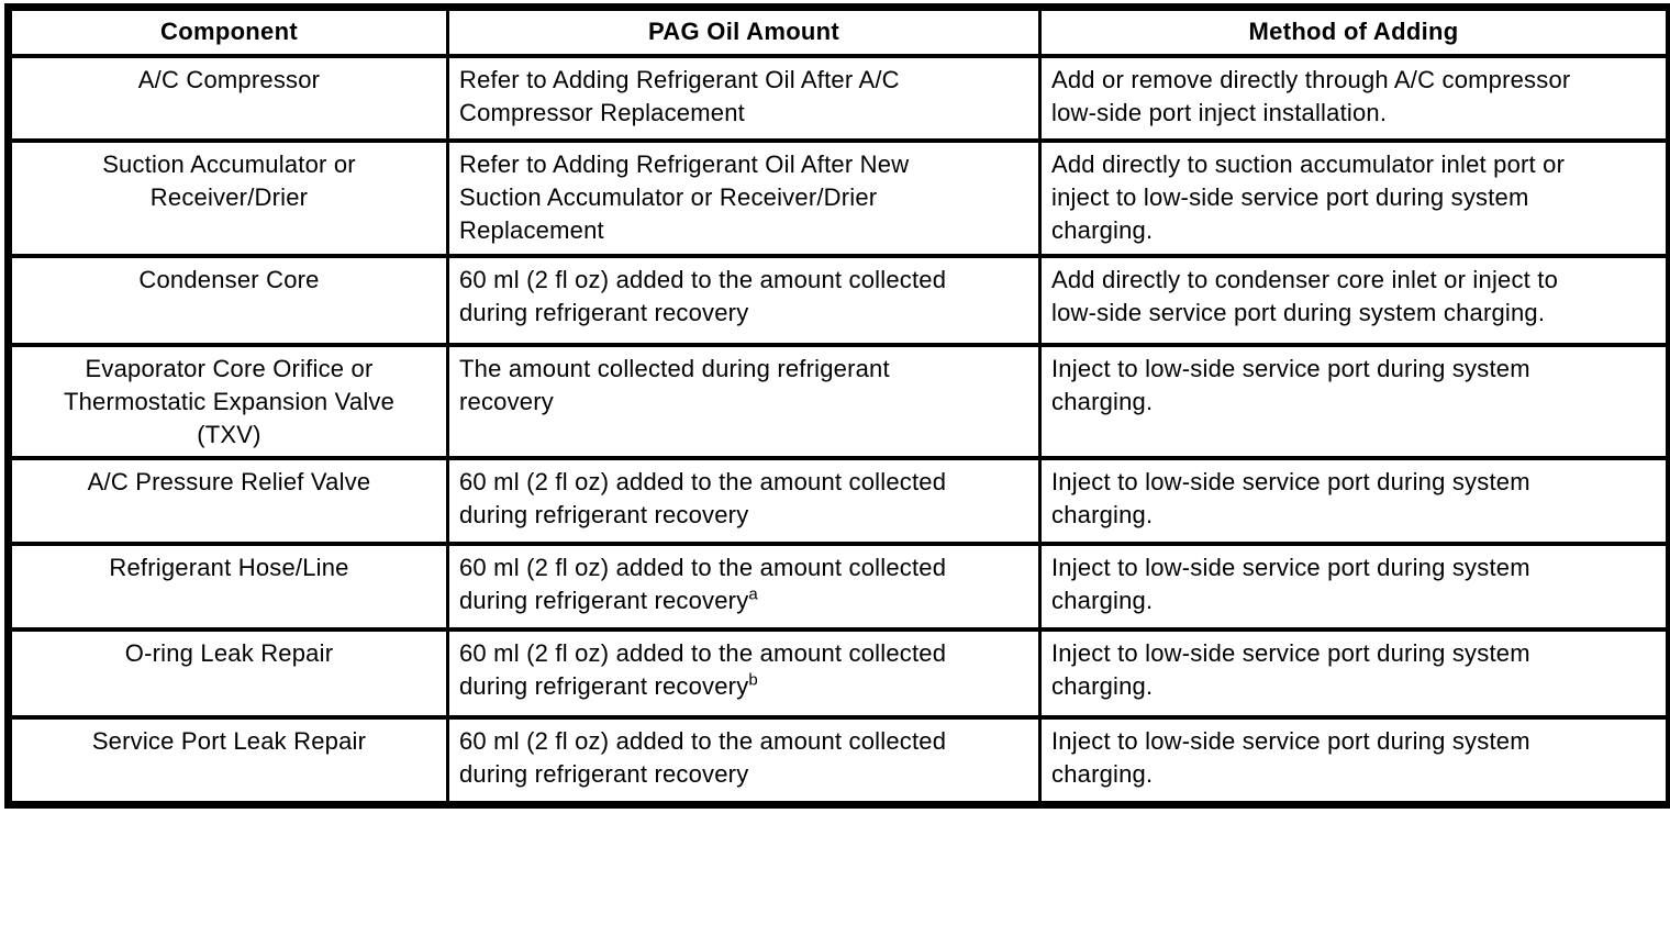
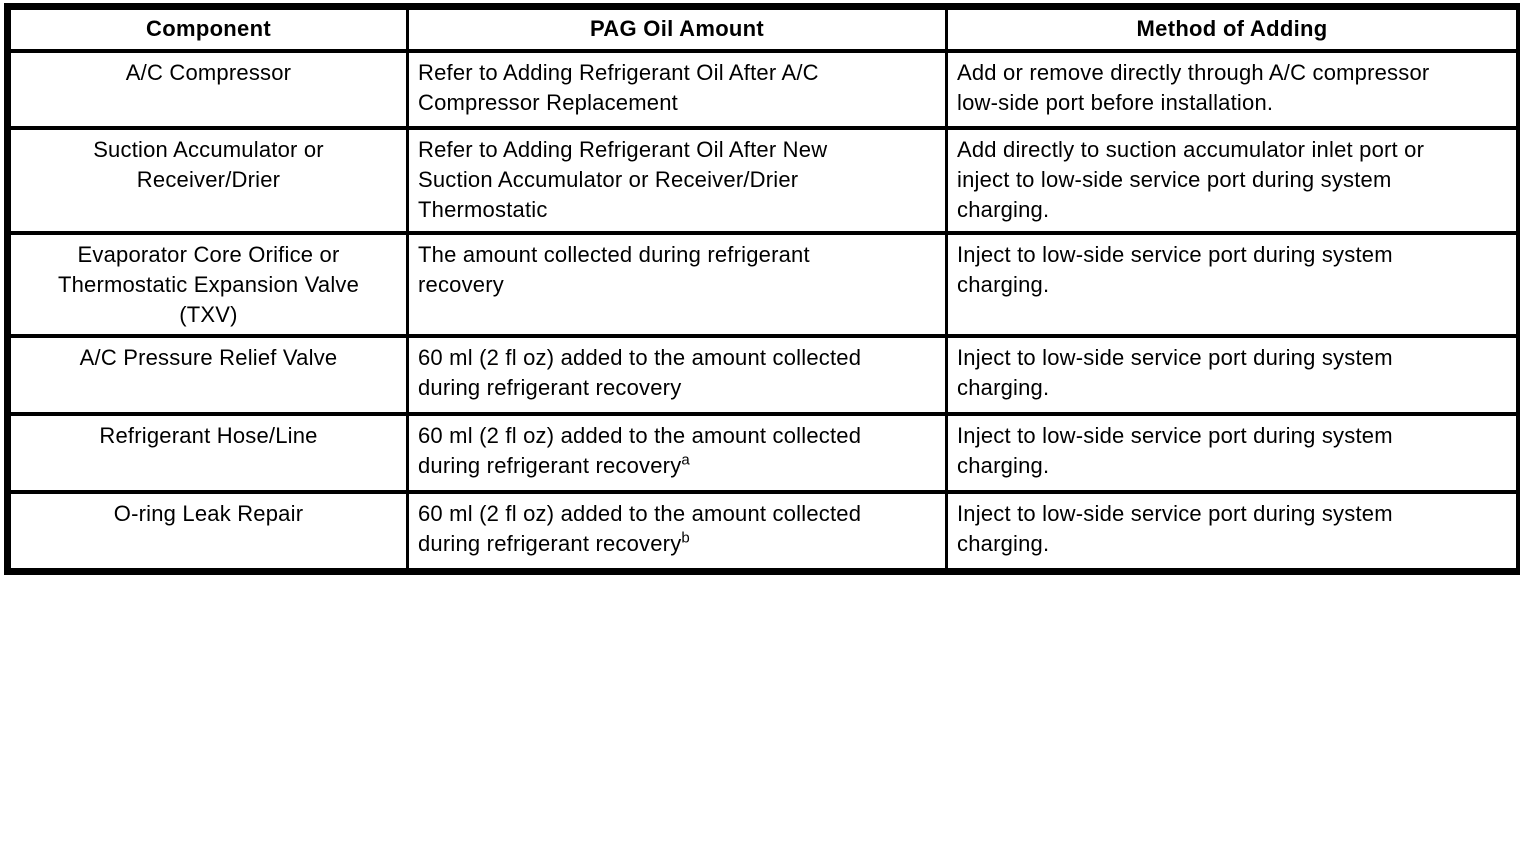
  Component	PAG Oil Amount	Method of Adding
- A/C Compressor	Refer to Adding Refrigerant Oil After A/C Compressor Replacement	Add or remove directly through A/C compressor low-side port inject installation.
+ A/C Compressor	Refer to Adding Refrigerant Oil After A/C Compressor Replacement	Add or remove directly through A/C compressor low-side port before installation.
- Suction Accumulator or Receiver/Drier	Refer to Adding Refrigerant Oil After New Suction Accumulator or Receiver/Drier Replacement	Add directly to suction accumulator inlet port or inject to low-side service port during system charging.
+ Suction Accumulator or Receiver/Drier	Refer to Adding Refrigerant Oil After New Suction Accumulator or Receiver/Drier Thermostatic	Add directly to suction accumulator inlet port or inject to low-side service port during system charging.
- Condenser Core	60 ml (2 fl oz) added to the amount collected during refrigerant recovery	Add directly to condenser core inlet or inject to low-side service port during system charging.
  Evaporator Core Orifice or Thermostatic Expansion Valve (TXV)	The amount collected during refrigerant recovery	Inject to low-side service port during system charging.
  A/C Pressure Relief Valve	60 ml (2 fl oz) added to the amount collected during refrigerant recovery	Inject to low-side service port during system charging.
  Refrigerant Hose/Line	60 ml (2 fl oz) added to the amount collected during refrigerant recoverya	Inject to low-side service port during system charging.
  O-ring Leak Repair	60 ml (2 fl oz) added to the amount collected during refrigerant recoveryb	Inject to low-side service port during system charging.
- Service Port Leak Repair	60 ml (2 fl oz) added to the amount collected during refrigerant recovery	Inject to low-side service port during system charging.
